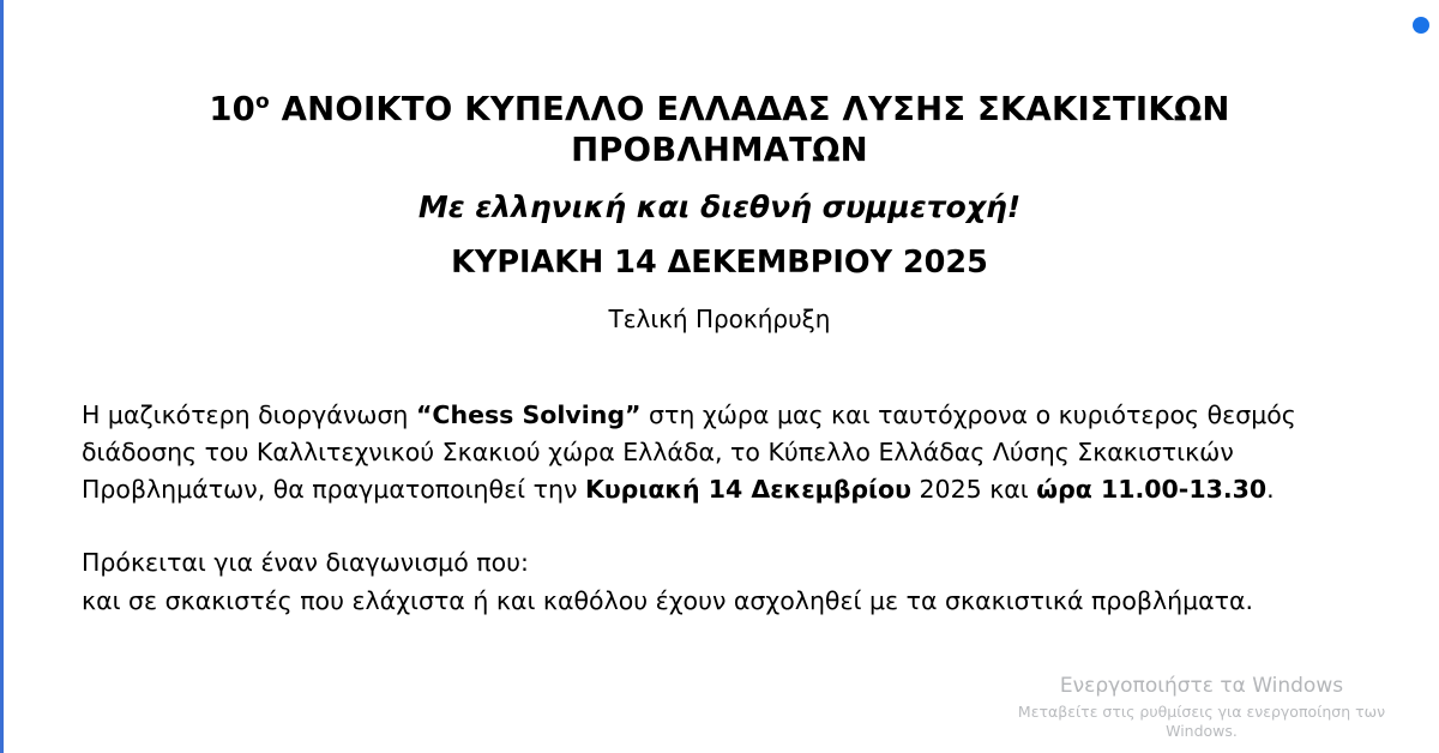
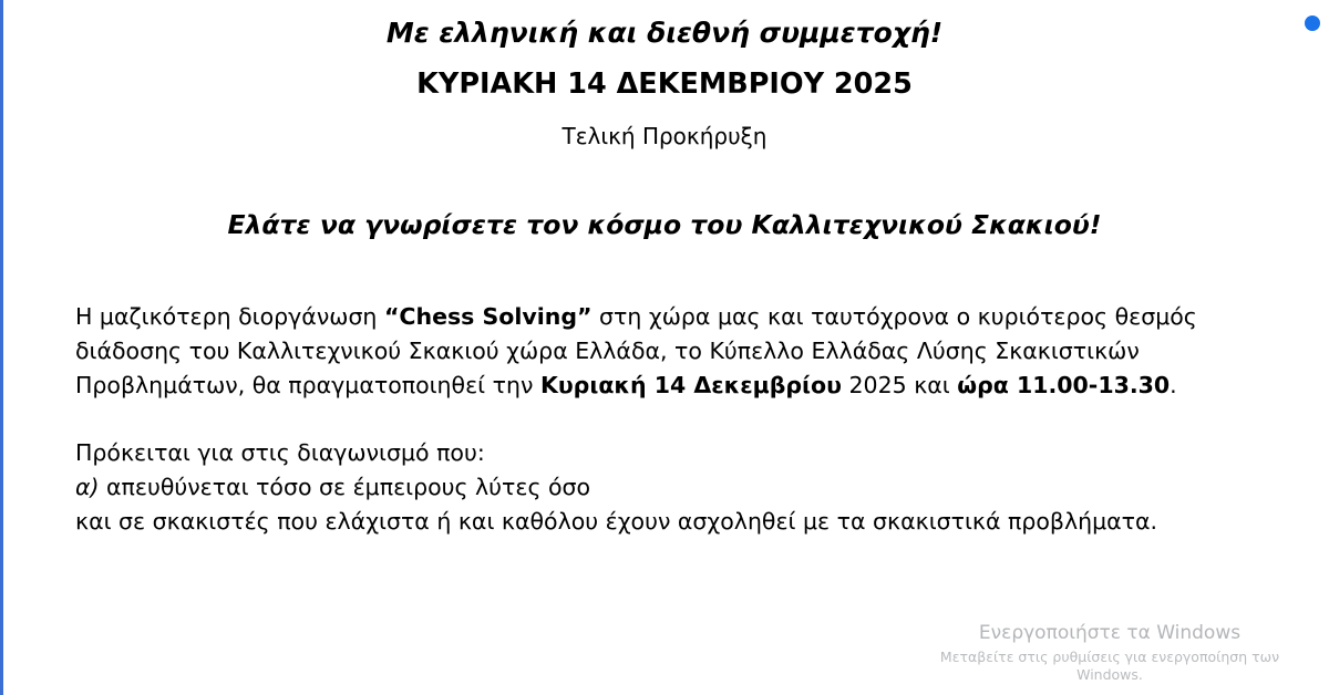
- 10ο ΑΝΟΙΚΤΟ ΚΥΠΕΛΛΟ ΕΛΛΑΔΑΣ ΛΥΣΗΣ ΣΚΑΚΙΣΤΙΚΩΝ ΠΡΟΒΛΗΜΑΤΩΝ
  Με ελληνική και διεθνή συμμετοχή!
  ΚΥΡΙΑΚΗ 14 ΔΕΚΕΜΒΡΙΟΥ 2025
  Τελική Προκήρυξη
+ Ελάτε να γνωρίσετε τον κόσμο του Καλλιτεχνικού Σκακιού!
  Η μαζικότερη διοργάνωση “Chess Solving” στη χώρα μας και ταυτόχρονα ο κυριότερος θεσμός διάδοσης του Καλλιτεχνικού Σκακιού χώρα Ελλάδα, το Κύπελλο Ελλάδας Λύσης Σκακιστικών Προβλημάτων, θα πραγματοποιηθεί την Κυριακή 14 Δεκεμβρίου 2025 και ώρα 11.00-13.30.
- Πρόκειται για έναν διαγωνισμό που:
+ Πρόκειται για στις διαγωνισμό που:
+ α) απευθύνεται τόσο σε έμπειρους λύτες όσο
  και σε σκακιστές που ελάχιστα ή και καθόλου έχουν ασχοληθεί με τα σκακιστικά προβλήματα.
  Ενεργοποιήστε τα Windows
  Μεταβείτε στις ρυθμίσεις για ενεργοποίηση των Windows.
